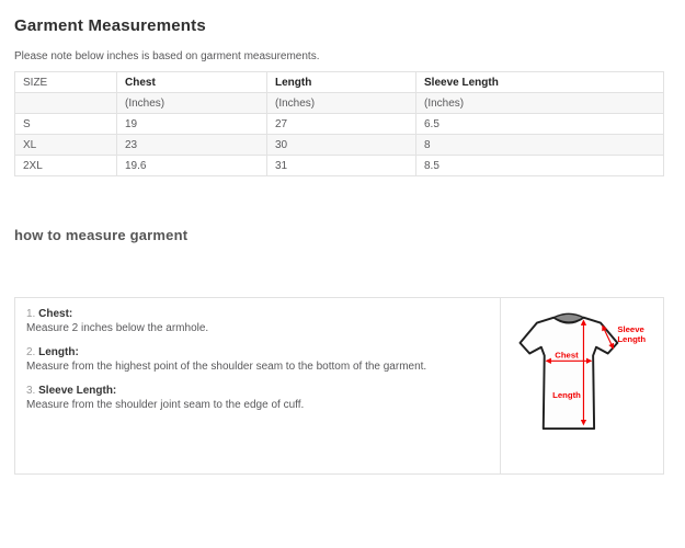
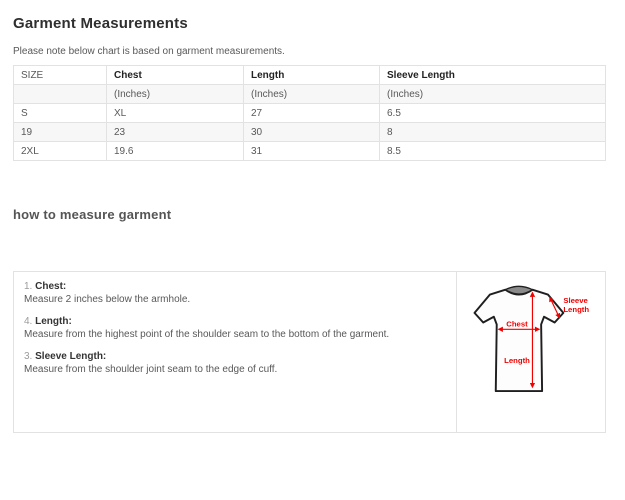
  Garment Measurements
- Please note below inches is based on garment measurements.
+ Please note below chart is based on garment measurements.
  SIZE	Chest	Length	Sleeve Length
  	(Inches)	(Inches)	(Inches)
- S	19	27	6.5
+ S	XL	27	6.5
- XL	23	30	8
+ 19	23	30	8
  2XL	19.6	31	8.5
  how to measure garment
- 1. Chest: Measure 2 inches below the armhole. 2. Length: Measure from the highest point of the shoulder seam to the bottom of the garment. 3. Sleeve Length: Measure from the shoulder joint seam to the edge of cuff.	Chest Length Sleeve Length
+ 1. Chest: Measure 2 inches below the armhole. 4. Length: Measure from the highest point of the shoulder seam to the bottom of the garment. 3. Sleeve Length: Measure from the shoulder joint seam to the edge of cuff.	Chest Length Sleeve Length
